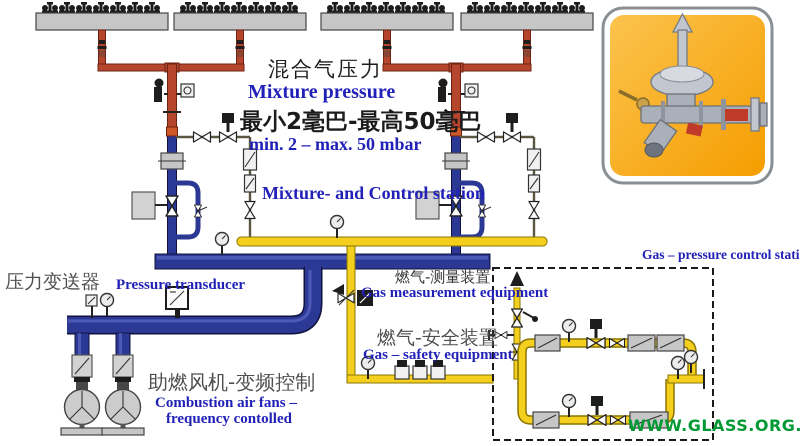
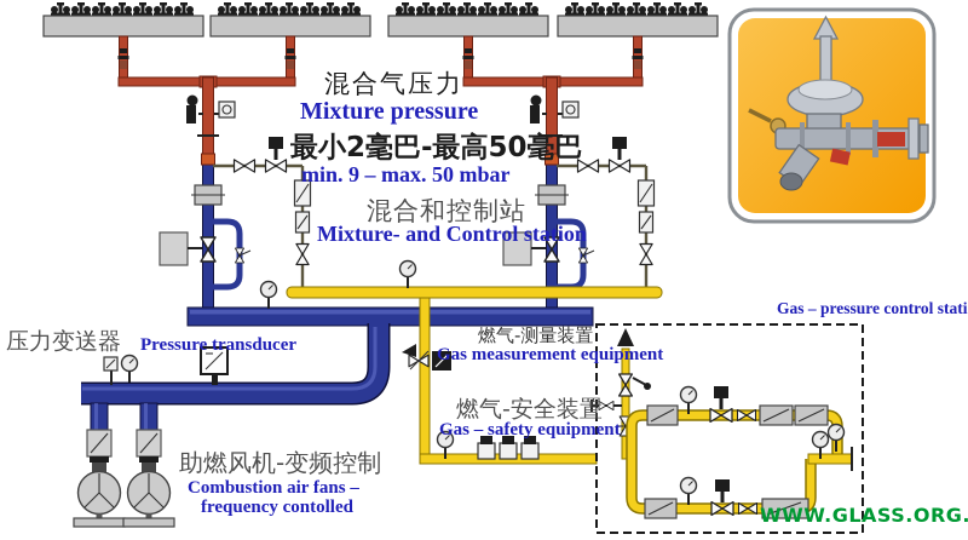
  混合气压力
  Mixture pressure
  最小2毫巴-最高50毫巴
- min. 2 – max. 50 mbar
+ min. 9 – max. 50 mbar
+ 混合和控制站
  Mixture- and Control station
  Gas – pressure control stati
  压力变送器
  Pressure transducer
  燃气-测量装置
  Gas measurement equipment
  燃气-安全装置
  Gas – safety equipment
  助燃风机-变频控制
  Combustion air fans –
  frequency contolled
  WWW.GLASS.ORG.
